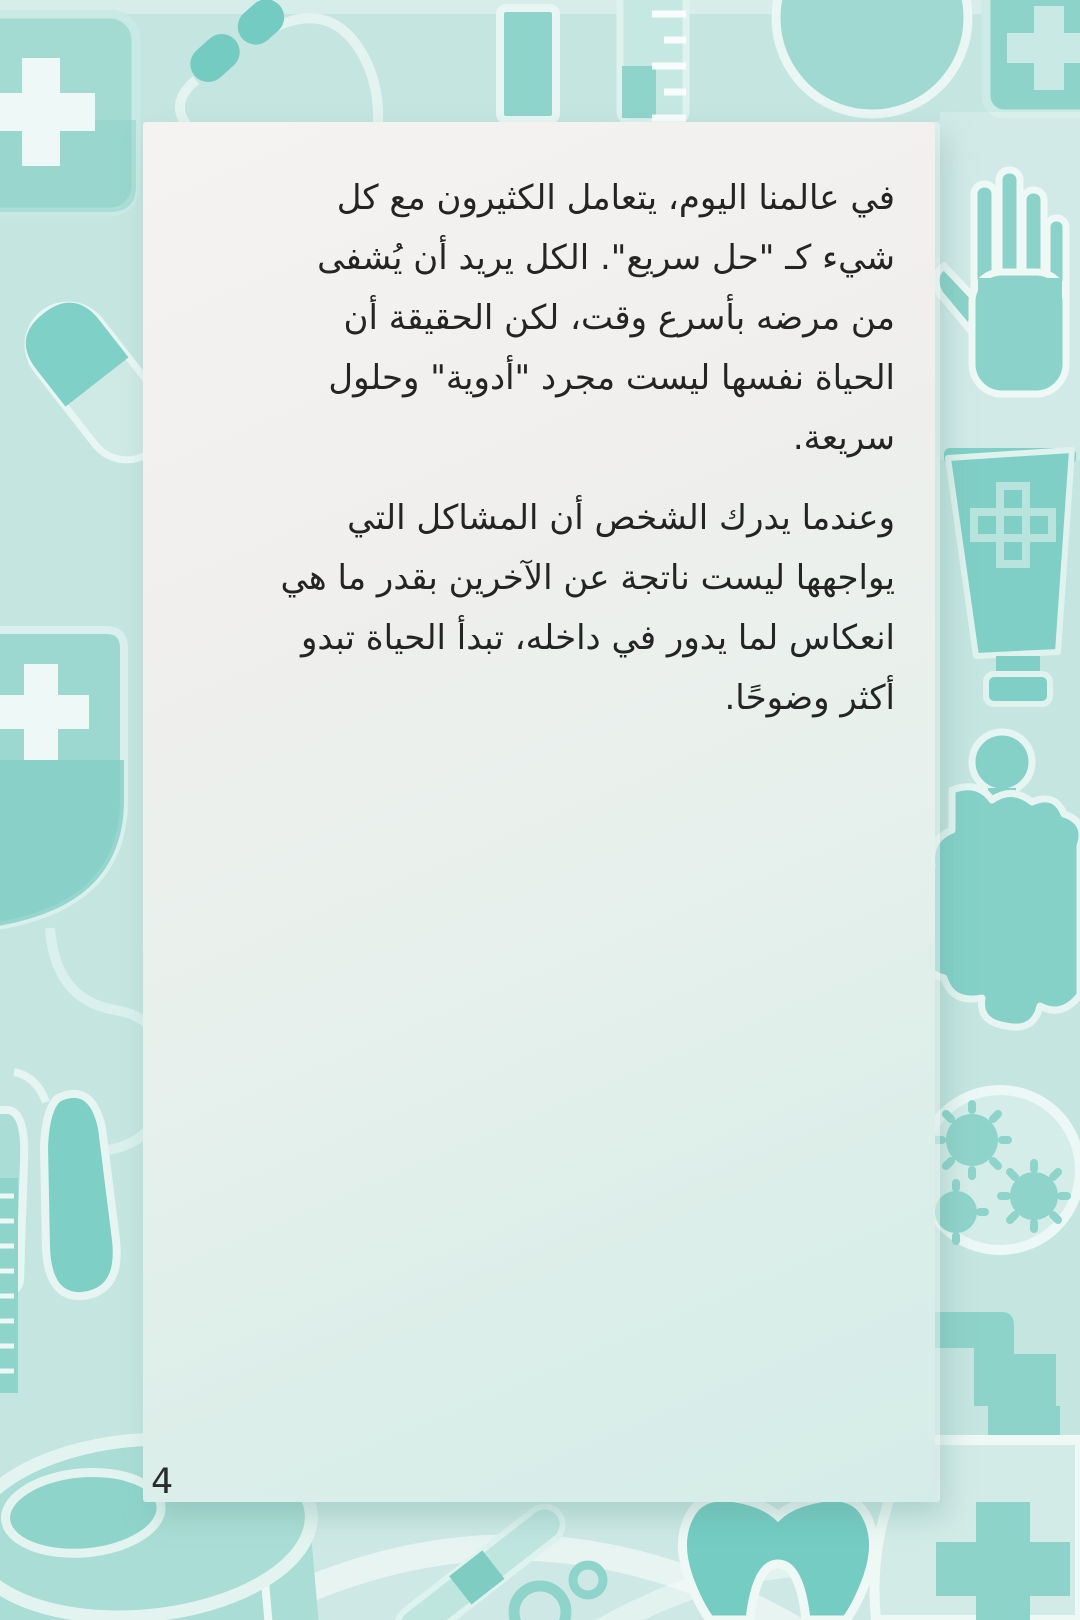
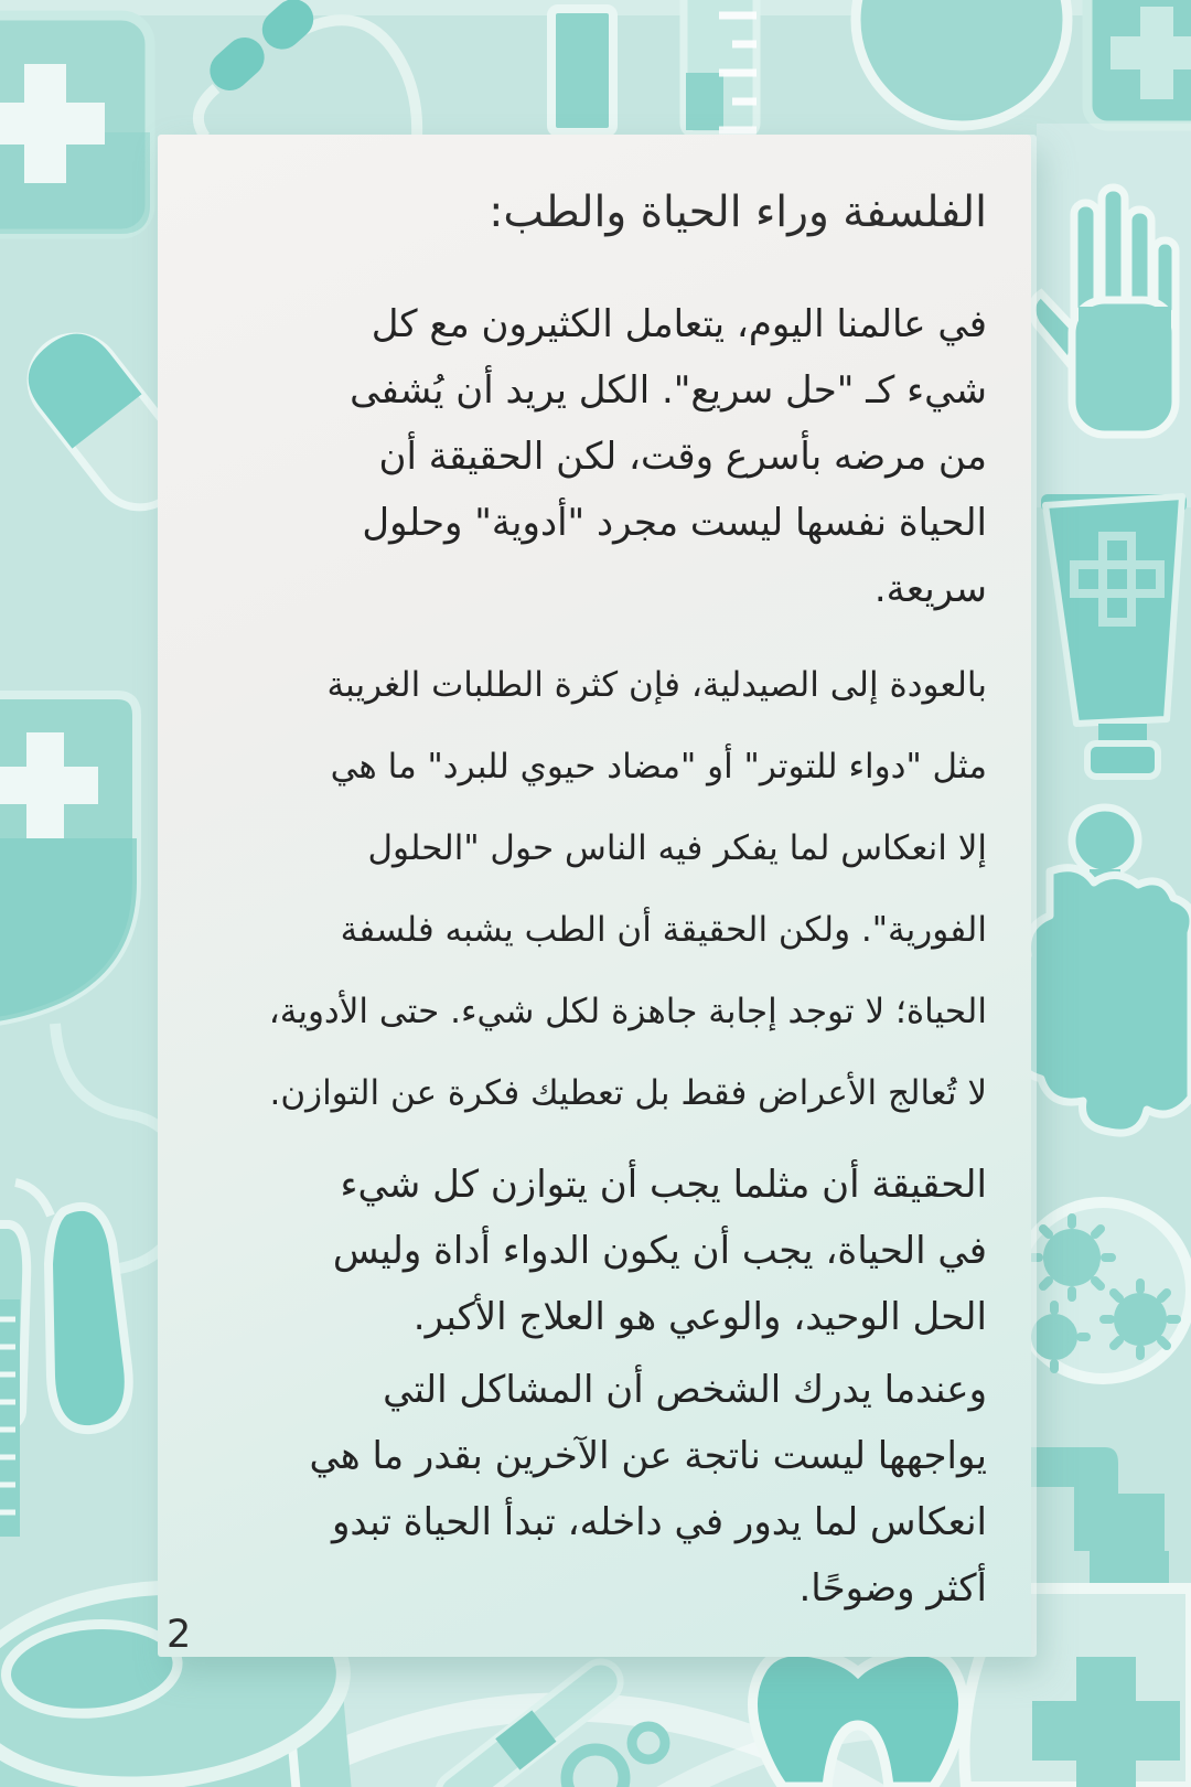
+ الفلسفة وراء الحياة والطب:
  في عالمنا اليوم، يتعامل الكثيرون مع كل
  شيء كـ "حل سريع". الكل يريد أن يُشفى
  من مرضه بأسرع وقت، لكن الحقيقة أن
  الحياة نفسها ليست مجرد "أدوية" وحلول
  سريعة.
+ بالعودة إلى الصيدلية، فإن كثرة الطلبات الغريبة
+ مثل "دواء للتوتر" أو "مضاد حيوي للبرد" ما هي
+ إلا انعكاس لما يفكر فيه الناس حول "الحلول
+ الفورية". ولكن الحقيقة أن الطب يشبه فلسفة
+ الحياة؛ لا توجد إجابة جاهزة لكل شيء. حتى الأدوية،
+ لا تُعالج الأعراض فقط بل تعطيك فكرة عن التوازن.
+ الحقيقة أن مثلما يجب أن يتوازن كل شيء
+ في الحياة، يجب أن يكون الدواء أداة وليس
+ الحل الوحيد، والوعي هو العلاج الأكبر.
  وعندما يدرك الشخص أن المشاكل التي
  يواجهها ليست ناتجة عن الآخرين بقدر ما هي
  انعكاس لما يدور في داخله، تبدأ الحياة تبدو
  أكثر وضوحًا.
- 4
+ 2
